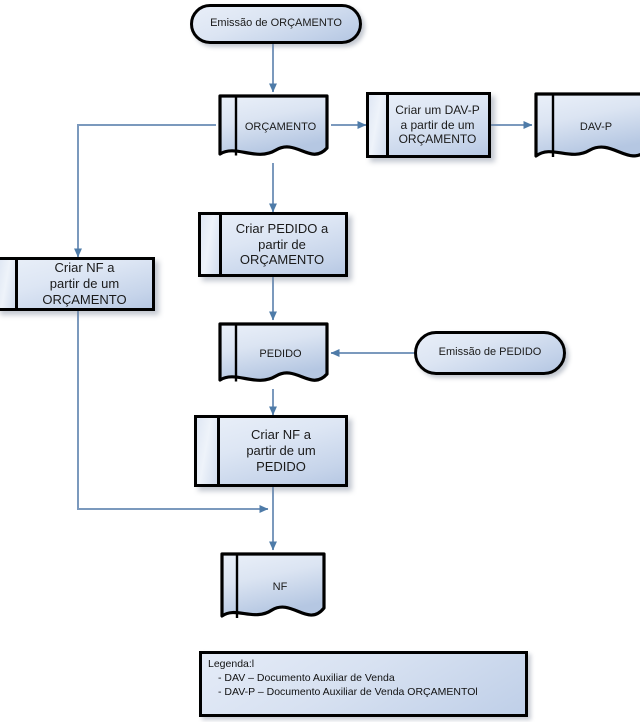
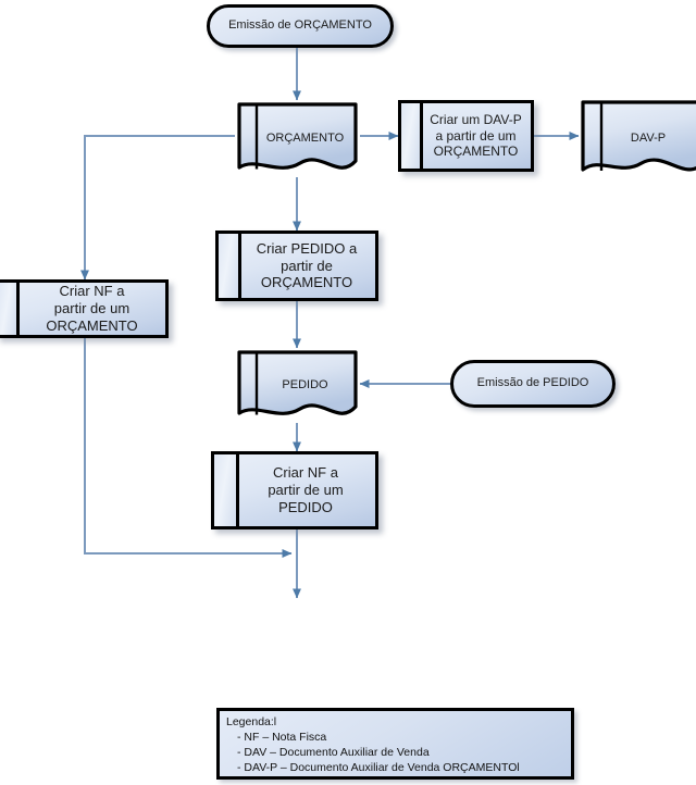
  Emissão de ORÇAMENTO
  ORÇAMENTO
  Criar um DAV-P
  a partir de um
  ORÇAMENTO
  DAV-P
  Criar PEDIDO a
  partir de
  ORÇAMENTO
  Criar NF a
  partir de um
  ORÇAMENTO
  PEDIDO
  Emissão de PEDIDO
  Criar NF a
  partir de um
  PEDIDO
- NF
  Legenda:l
+ - NF – Nota Fisca
  - DAV – Documento Auxiliar de Venda
  - DAV-P – Documento Auxiliar de Venda ORÇAMENTOl
